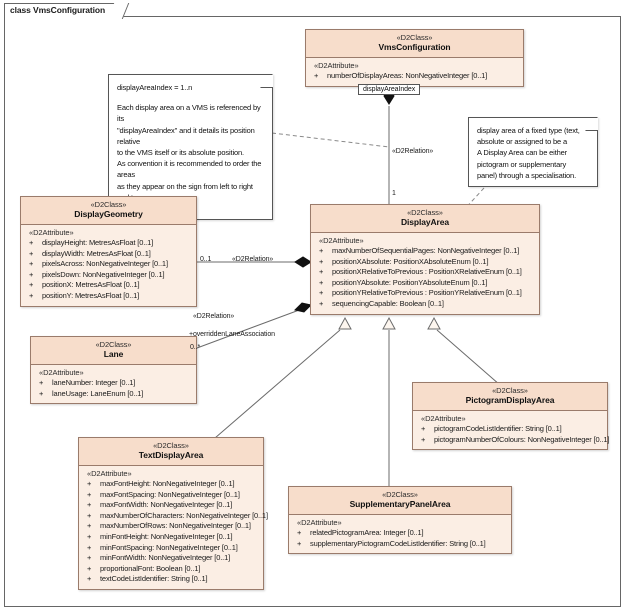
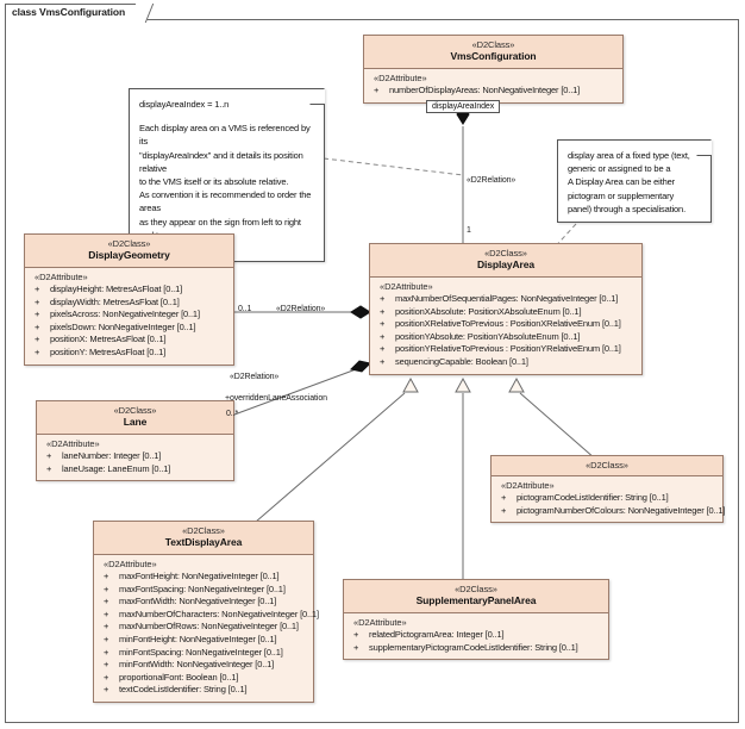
  class VmsConfiguration
  «D2Class»
  VmsConfiguration
  «D2Attribute»
  +
  numberOfDisplayAreas: NonNegativeInteger [0..1]
  displayAreaIndex = 1..n
  Each display area on a VMS is referenced by its
  "displayAreaIndex" and it details its position relative
- to the VMS itself or its absolute position.
+ to the VMS itself or its absolute relative.
  As convention it is recommended to order the areas
  as they appear on the sign from left to right
  display area of a fixed type (text,
- absolute or assigned to be a
+ generic or assigned to be a
  A Display Area can be either
  pictogram or supplementary
  panel) through a specialisation.
  «D2Class»
  DisplayArea
  «D2Attribute»
  +
  maxNumberOfSequentialPages: NonNegativeInteger [0..1]
  +
  positionXAbsolute: PositionXAbsoluteEnum [0..1]
  +
  positionXRelativeToPrevious : PositionXRelativeEnum [0..1]
  +
  positionYAbsolute: PositionYAbsoluteEnum [0..1]
  +
  positionYRelativeToPrevious : PositionYRelativeEnum [0..1]
  +
  sequencingCapable: Boolean [0..1]
  «D2Class»
  DisplayGeometry
  «D2Attribute»
  +
  displayHeight: MetresAsFloat [0..1]
  +
  displayWidth: MetresAsFloat [0..1]
  +
  pixelsAcross: NonNegativeInteger [0..1]
  +
  pixelsDown: NonNegativeInteger [0..1]
  +
  positionX: MetresAsFloat [0..1]
  +
  positionY: MetresAsFloat [0..1]
  «D2Class»
  Lane
  «D2Attribute»
  +
  laneNumber: Integer [0..1]
  +
  laneUsage: LaneEnum [0..1]
  «D2Class»
  TextDisplayArea
  «D2Attribute»
  +
  maxFontHeight: NonNegativeInteger [0..1]
  +
  maxFontSpacing: NonNegativeInteger [0..1]
  +
  maxFontWidth: NonNegativeInteger [0..1]
  +
  maxNumberOfCharacters: NonNegativeInteger [0..1]
  +
  maxNumberOfRows: NonNegativeInteger [0..1]
  +
  minFontHeight: NonNegativeInteger [0..1]
  +
  minFontSpacing: NonNegativeInteger [0..1]
  +
  minFontWidth: NonNegativeInteger [0..1]
  +
  proportionalFont: Boolean [0..1]
  +
  textCodeListIdentifier: String [0..1]
  «D2Class»
- PictogramDisplayArea
  «D2Attribute»
  +
  pictogramCodeListIdentifier: String [0..1]
  +
  pictogramNumberOfColours: NonNegativeInteger [0..1]
  «D2Class»
  SupplementaryPanelArea
  «D2Attribute»
  +
  relatedPictogramArea: Integer [0..1]
  +
  supplementaryPictogramCodeListIdentifier: String [0..1]
